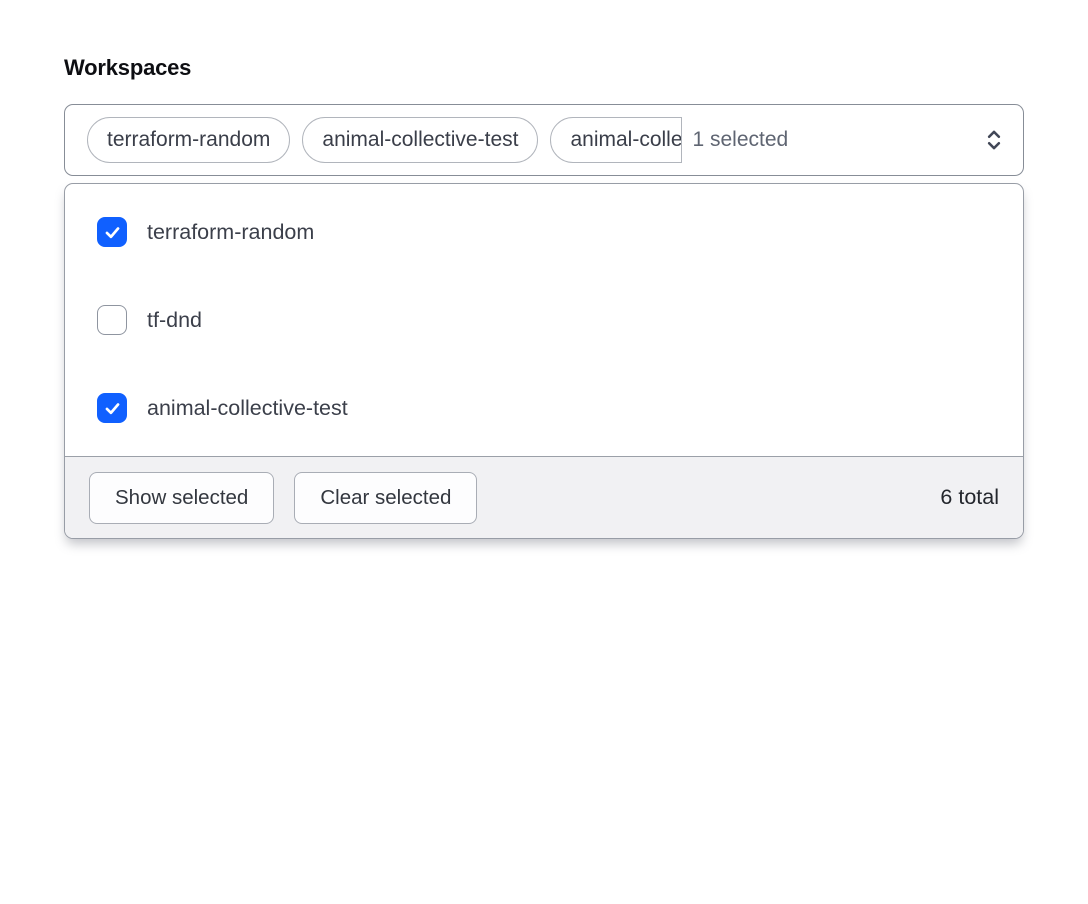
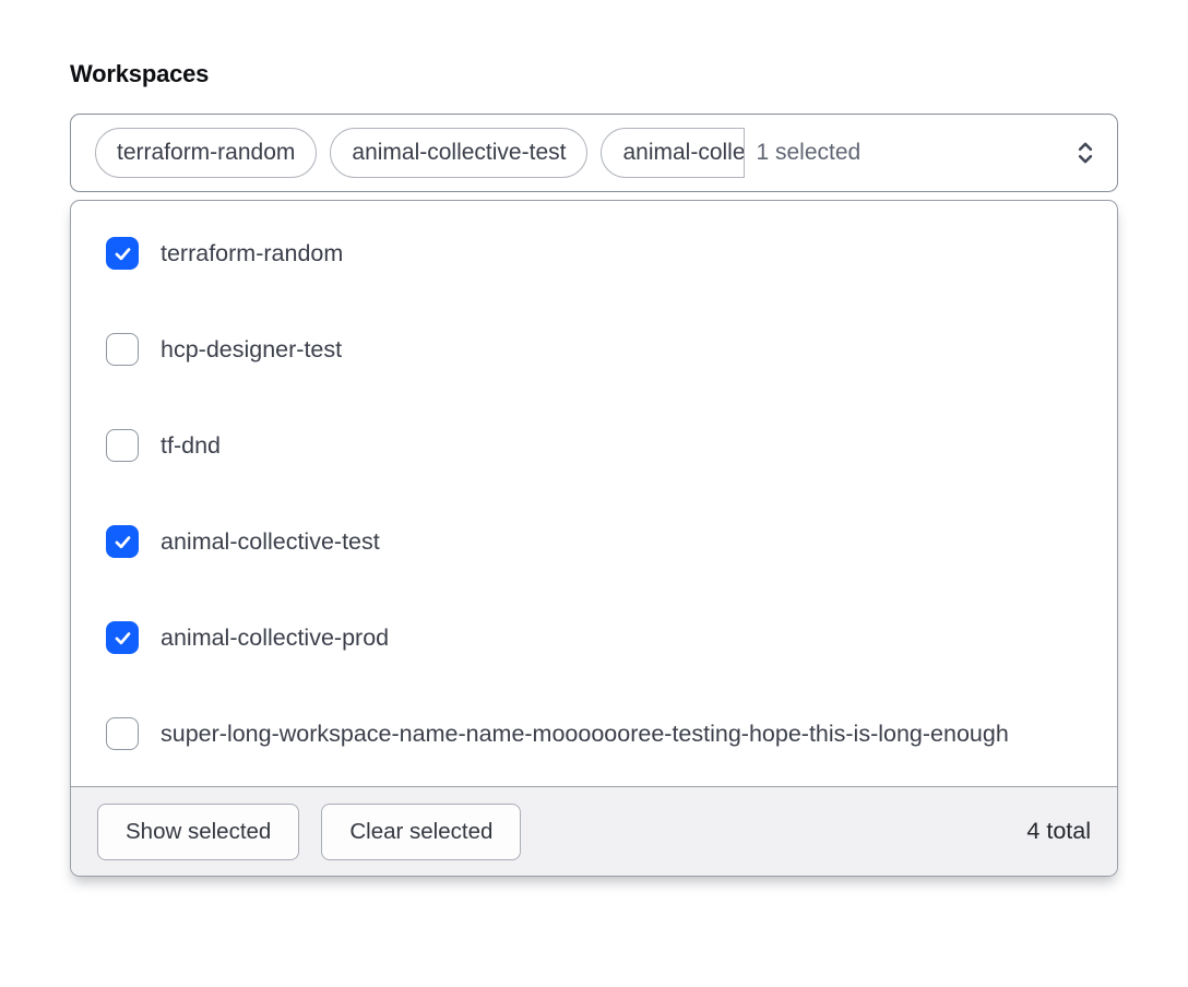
  Workspaces
  terraform-random
  animal-collective-test
  1 selected
  terraform-random
+ hcp-designer-test
  tf-dnd
  animal-collective-test
+ animal-collective-prod
+ super-long-workspace-name-name-mooooooree-testing-hope-this-is-long-enough
  Show selected
  Clear selected
- 6 total
+ 4 total
